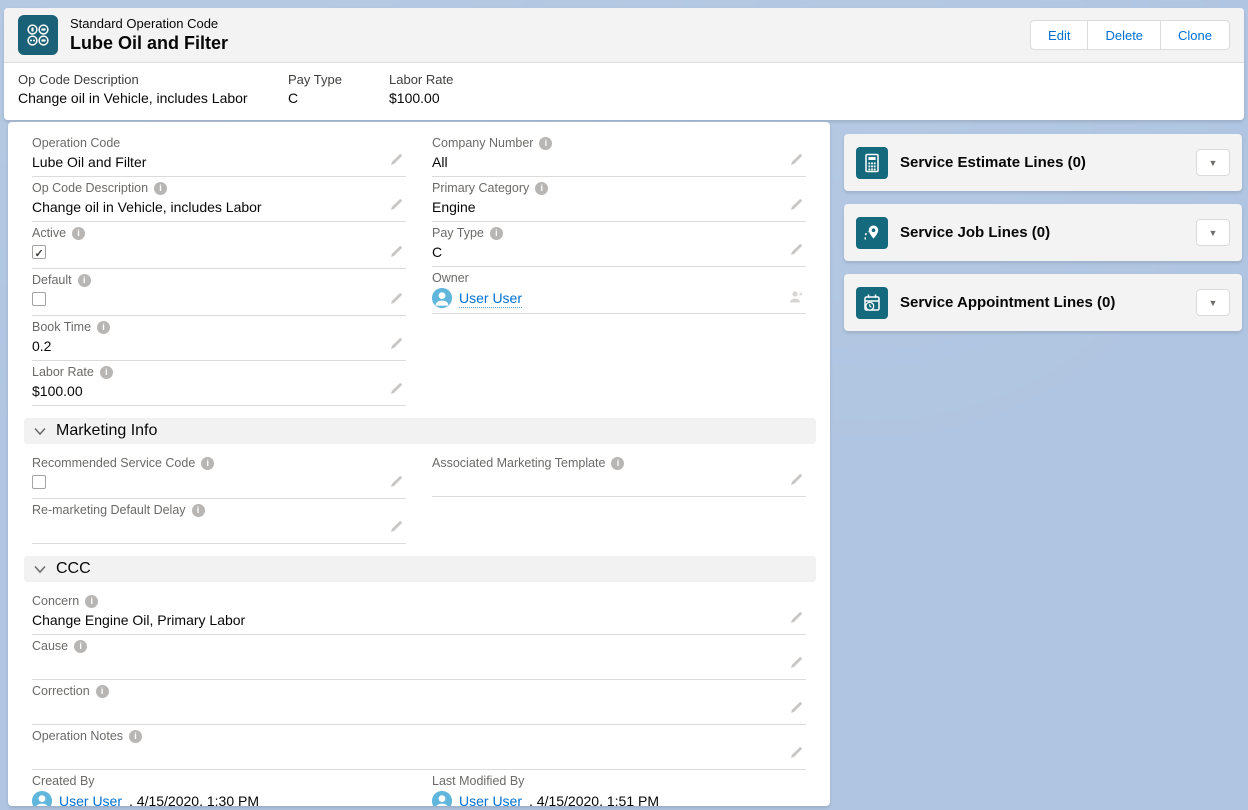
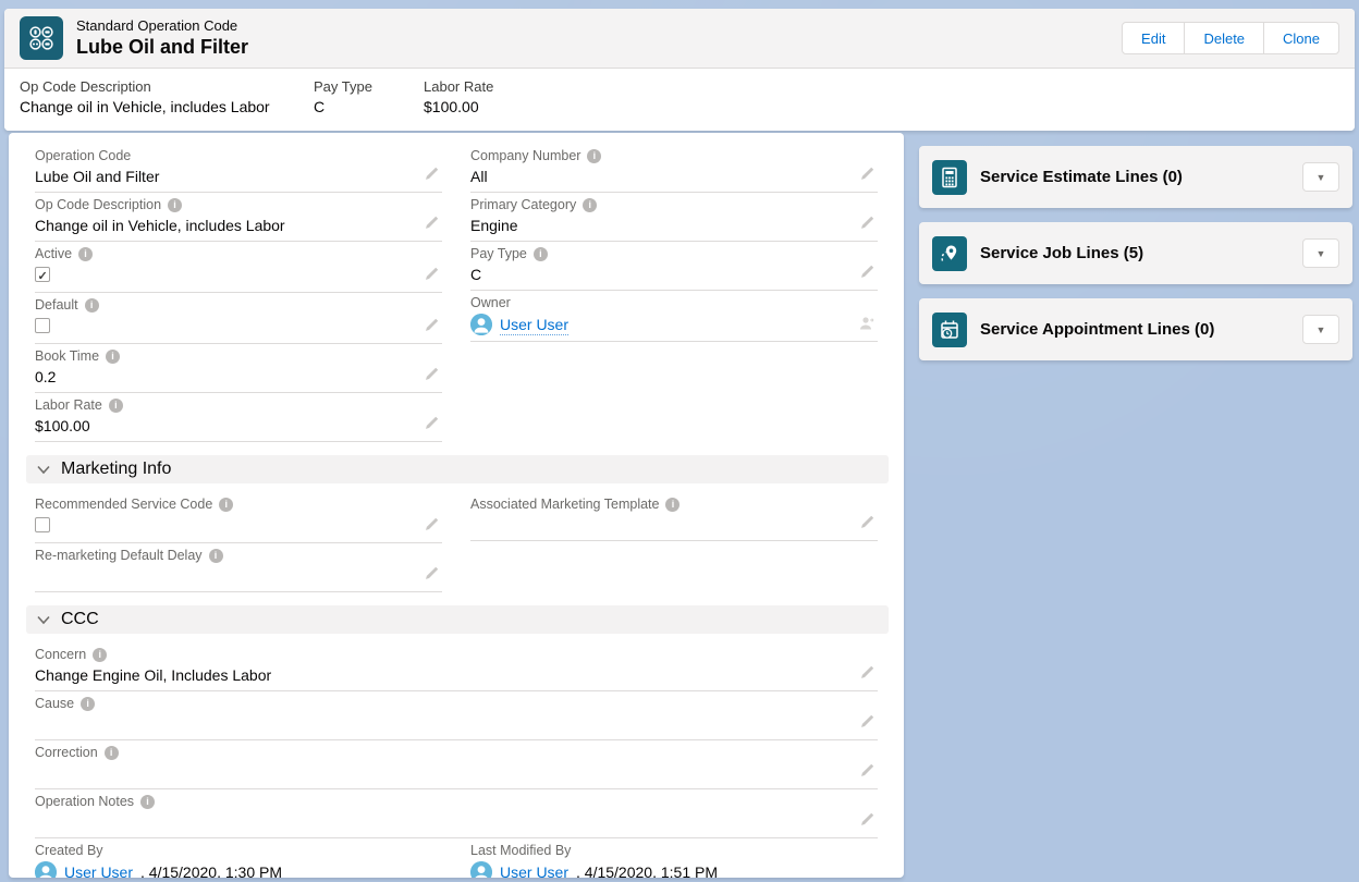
  Standard Operation Code
  Lube Oil and Filter
  Edit
  Delete
  Clone
  Op Code Description
  Change oil in Vehicle, includes Labor
  Pay Type
  C
  Labor Rate
  $100.00
  Operation Code
  Lube Oil and Filter
  Op Code Description
  i
  Change oil in Vehicle, includes Labor
  Active
  i
  Default
  i
  Book Time
  i
  0.2
  Labor Rate
  i
  $100.00
  Company Number
  i
  All
  Primary Category
  i
  Engine
  Pay Type
  i
  C
  Owner
  User User
  Marketing Info
  Recommended Service Code
  i
  Re-marketing Default Delay
  i
  Associated Marketing Template
  i
  CCC
  Concern
  i
- Change Engine Oil, Primary Labor
+ Change Engine Oil, Includes Labor
  Cause
  i
  Correction
  i
  Operation Notes
  i
  Created By
  User User
  , 4/15/2020, 1:30 PM
  Last Modified By
  User User
  , 4/15/2020, 1:51 PM
  Service Estimate Lines (0)
  ▼
- Service Job Lines (0)
+ Service Job Lines (5)
  ▼
  Service Appointment Lines (0)
  ▼
